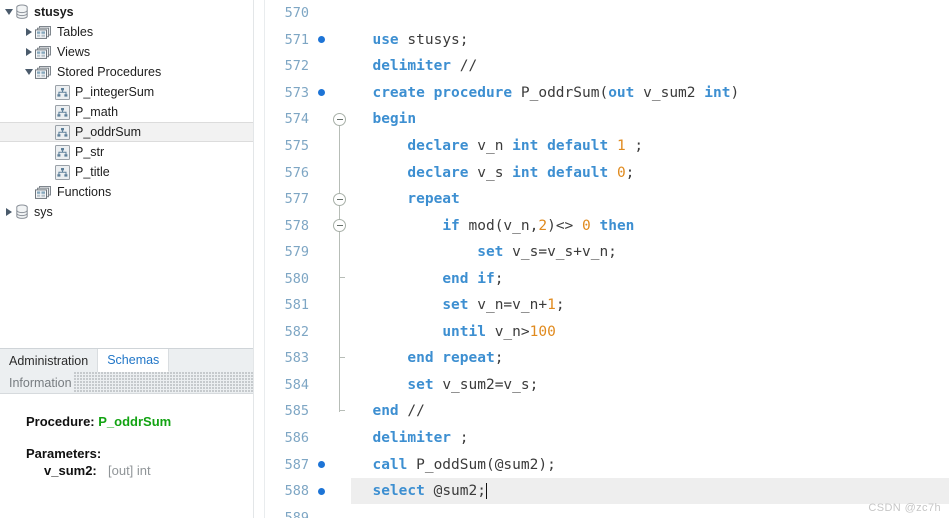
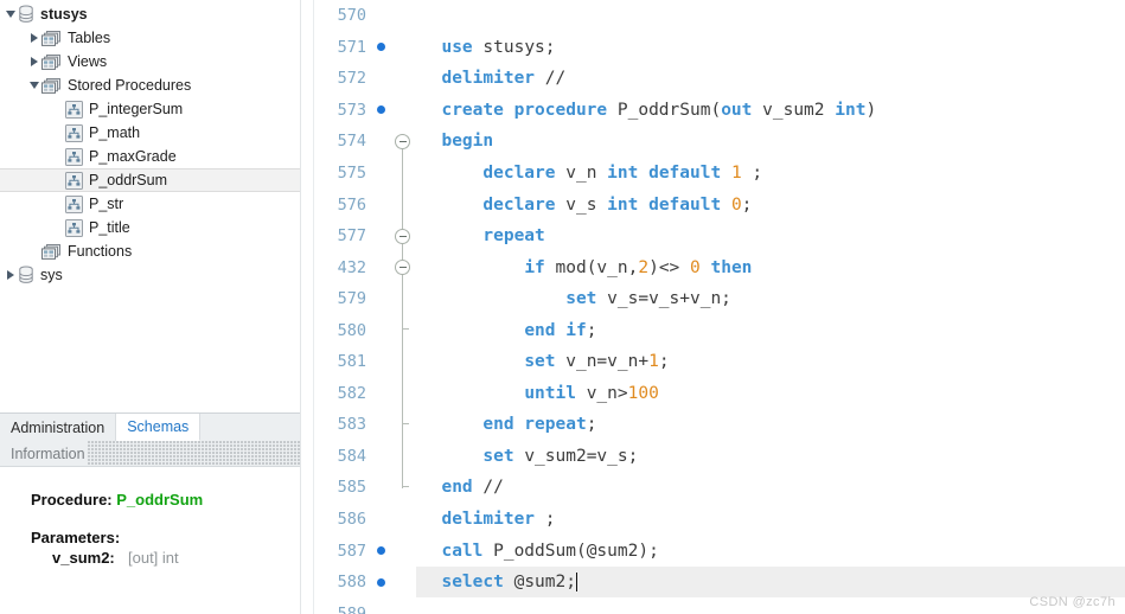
  stusys
  Tables
  Views
  Stored Procedures
  P_integerSum
  P_math
+ P_maxGrade
  P_oddrSum
  P_str
  P_title
  Functions
  sys
  Administration
  Schemas
  Information
  Procedure: P_oddrSum
  Parameters:
  v_sum2:
  [out] int
  570
  571
  use stusys;
  572
  delimiter //
  573
  create procedure P_oddrSum(out v_sum2 int)
  574
  begin
  575
  declare v_n int default 1 ;
  576
  declare v_s int default 0;
  577
  repeat
- 578
+ 432
  if mod(v_n,2)<> 0 then
  579
  set v_s=v_s+v_n;
  580
  end if;
  581
  set v_n=v_n+1;
  582
  until v_n>100
  583
  end repeat;
  584
  set v_sum2=v_s;
  585
  end //
  586
  delimiter ;
  587
  call P_oddSum(@sum2);
  588
  select @sum2;
  CSDN @zc7h
